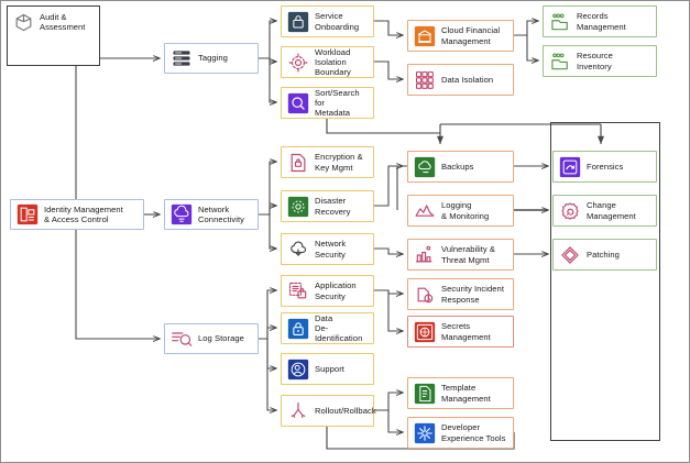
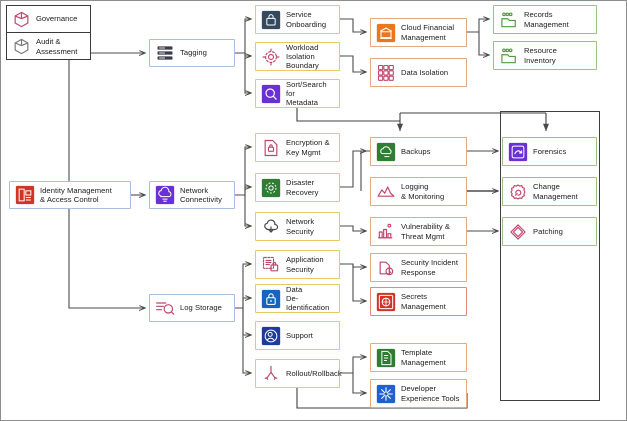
+ Governance
  Audit &
  Assessment
  Identity Management
  & Access Control
  Tagging
  Network
  Connectivity
  Log Storage
  Service
  Onboarding
  Workload Isolation
  Boundary
  Sort/Search for
  Metadata
  Encryption &
  Key Mgmt
  Disaster
  Recovery
  Network
  Security
  Application
  Security
  Data
  De-Identification
  Support
  Rollout/Rollback
  Cloud Financial
  Management
  Data Isolation
  Backups
  Logging
  & Monitoring
  Vulnerability &
  Threat Mgmt
  Security Incident
  Response
  Secrets
  Management
  Template
  Management
  Developer
  Experience Tools
  Records
  Management
  Resource
  Inventory
  Forensics
  Change
  Management
  Patching
